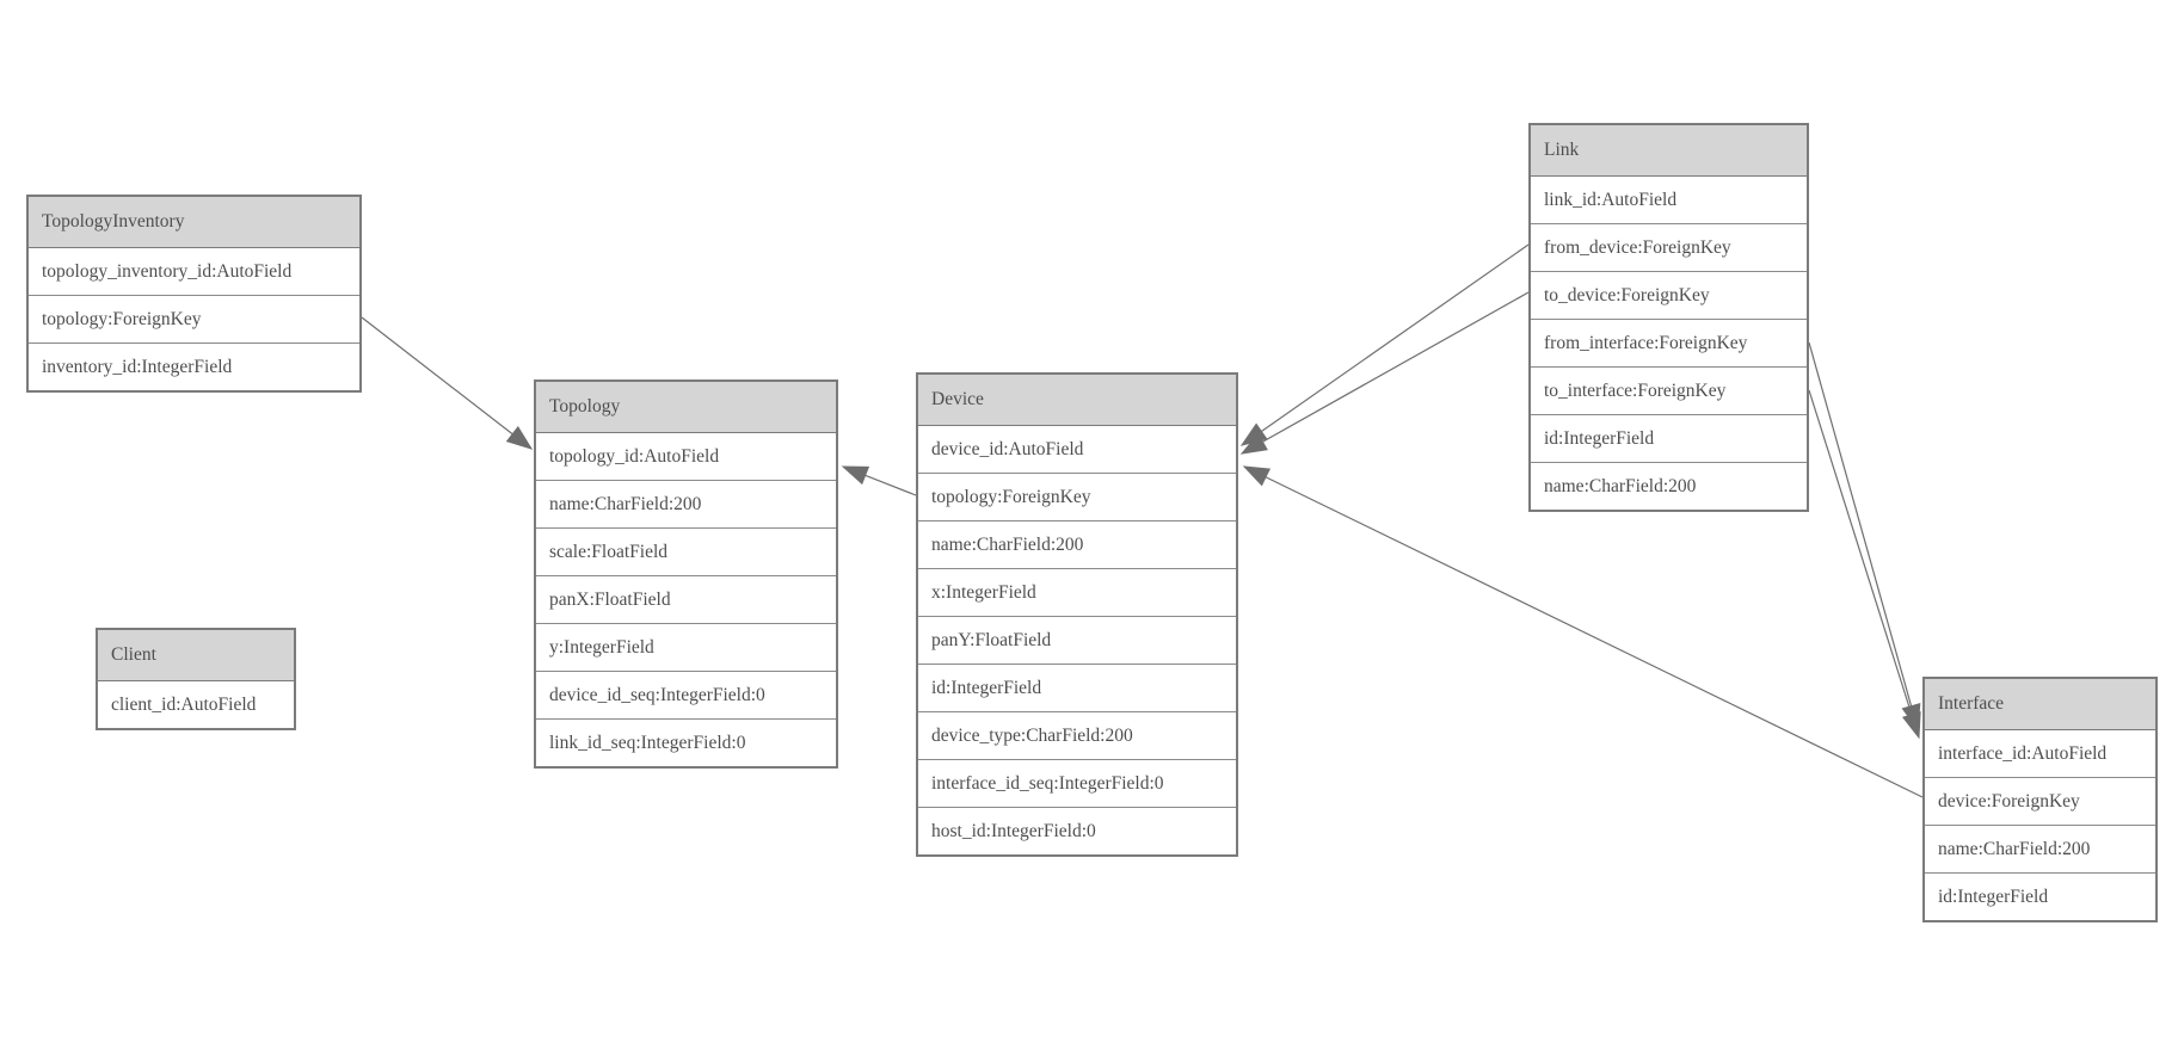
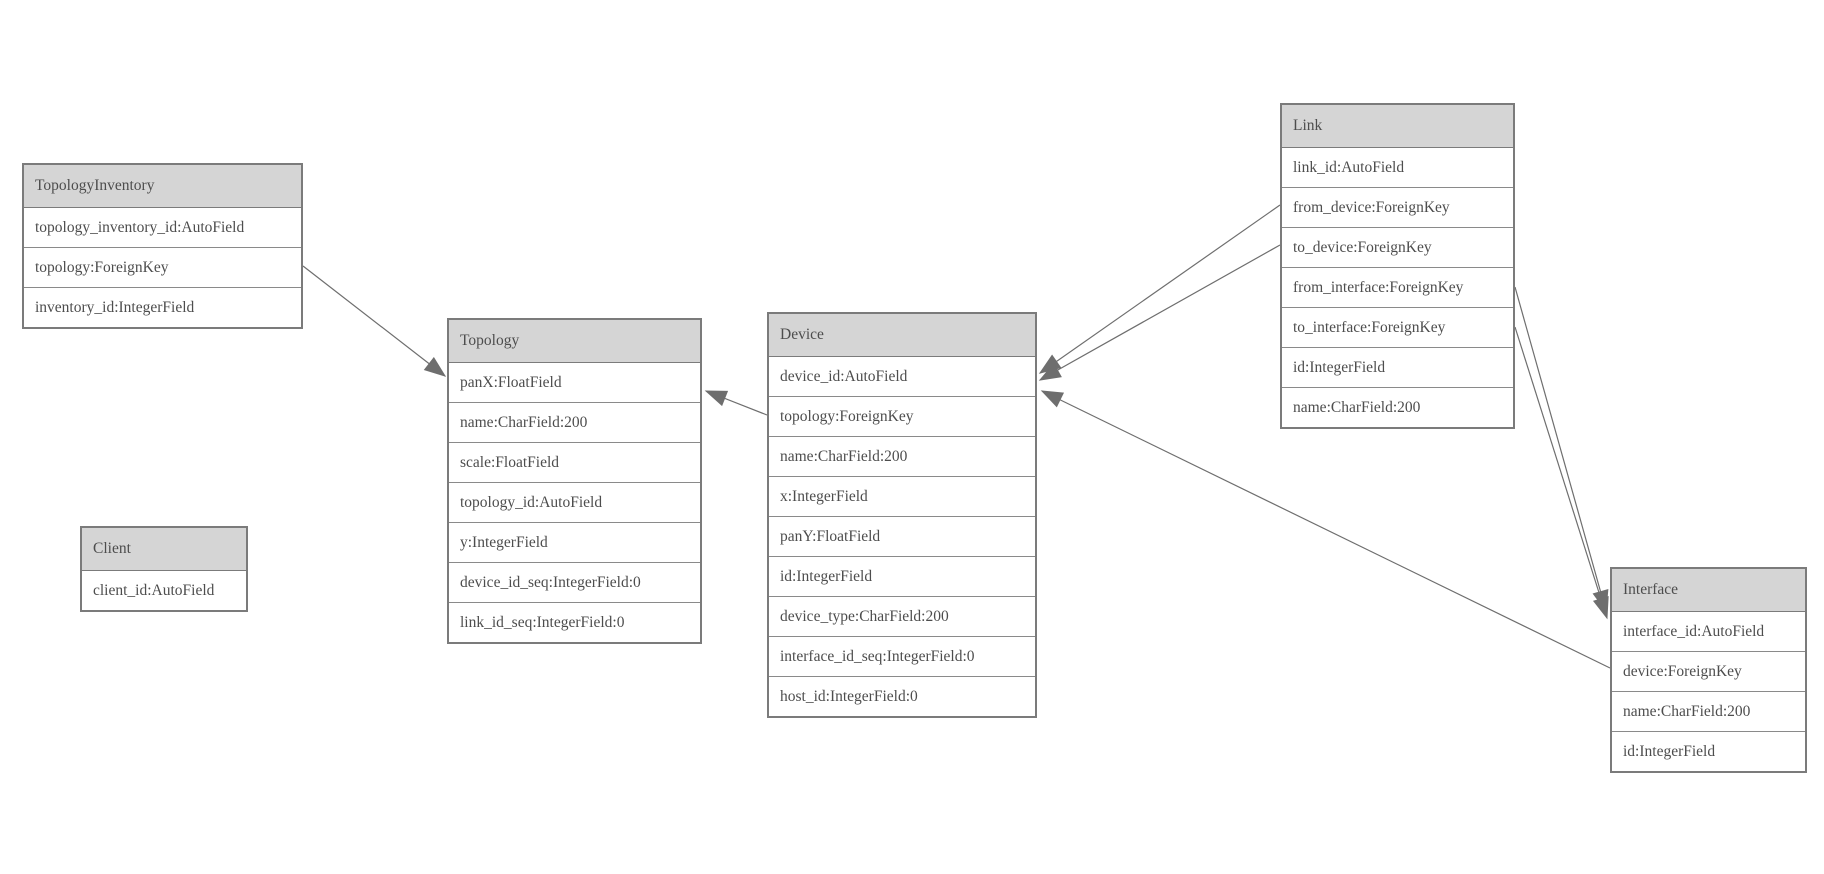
  TopologyInventory
  topology_inventory_id:AutoField
  topology:ForeignKey
  inventory_id:IntegerField
  Topology
- topology_id:AutoField
+ panX:FloatField
  name:CharField:200
  scale:FloatField
- panX:FloatField
+ topology_id:AutoField
  y:IntegerField
  device_id_seq:IntegerField:0
  link_id_seq:IntegerField:0
  Client
  client_id:AutoField
  Device
  device_id:AutoField
  topology:ForeignKey
  name:CharField:200
  x:IntegerField
  panY:FloatField
  id:IntegerField
  device_type:CharField:200
  interface_id_seq:IntegerField:0
  host_id:IntegerField:0
  Link
  link_id:AutoField
  from_device:ForeignKey
  to_device:ForeignKey
  from_interface:ForeignKey
  to_interface:ForeignKey
  id:IntegerField
  name:CharField:200
  Interface
  interface_id:AutoField
  device:ForeignKey
  name:CharField:200
  id:IntegerField
